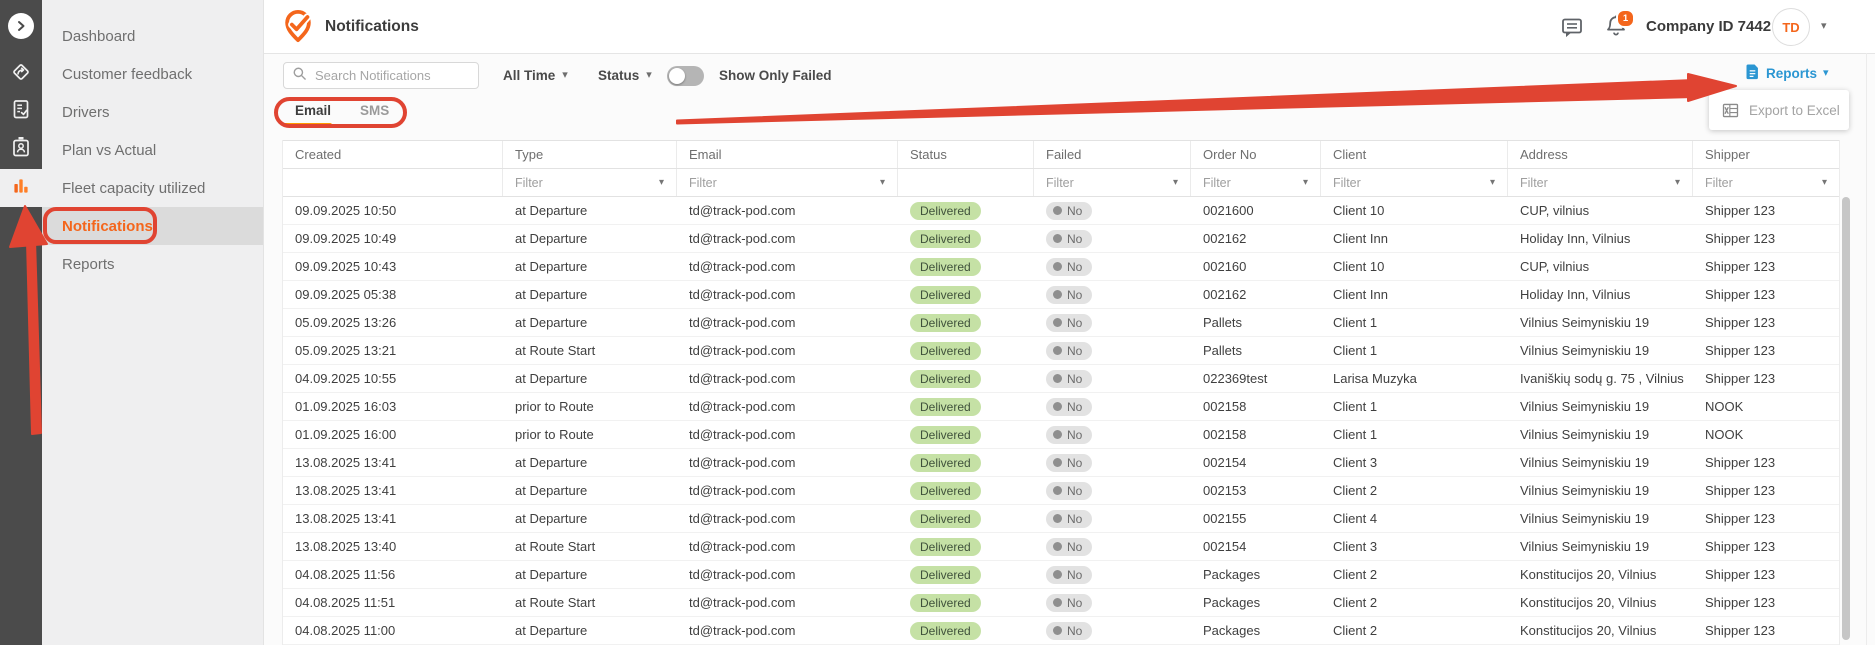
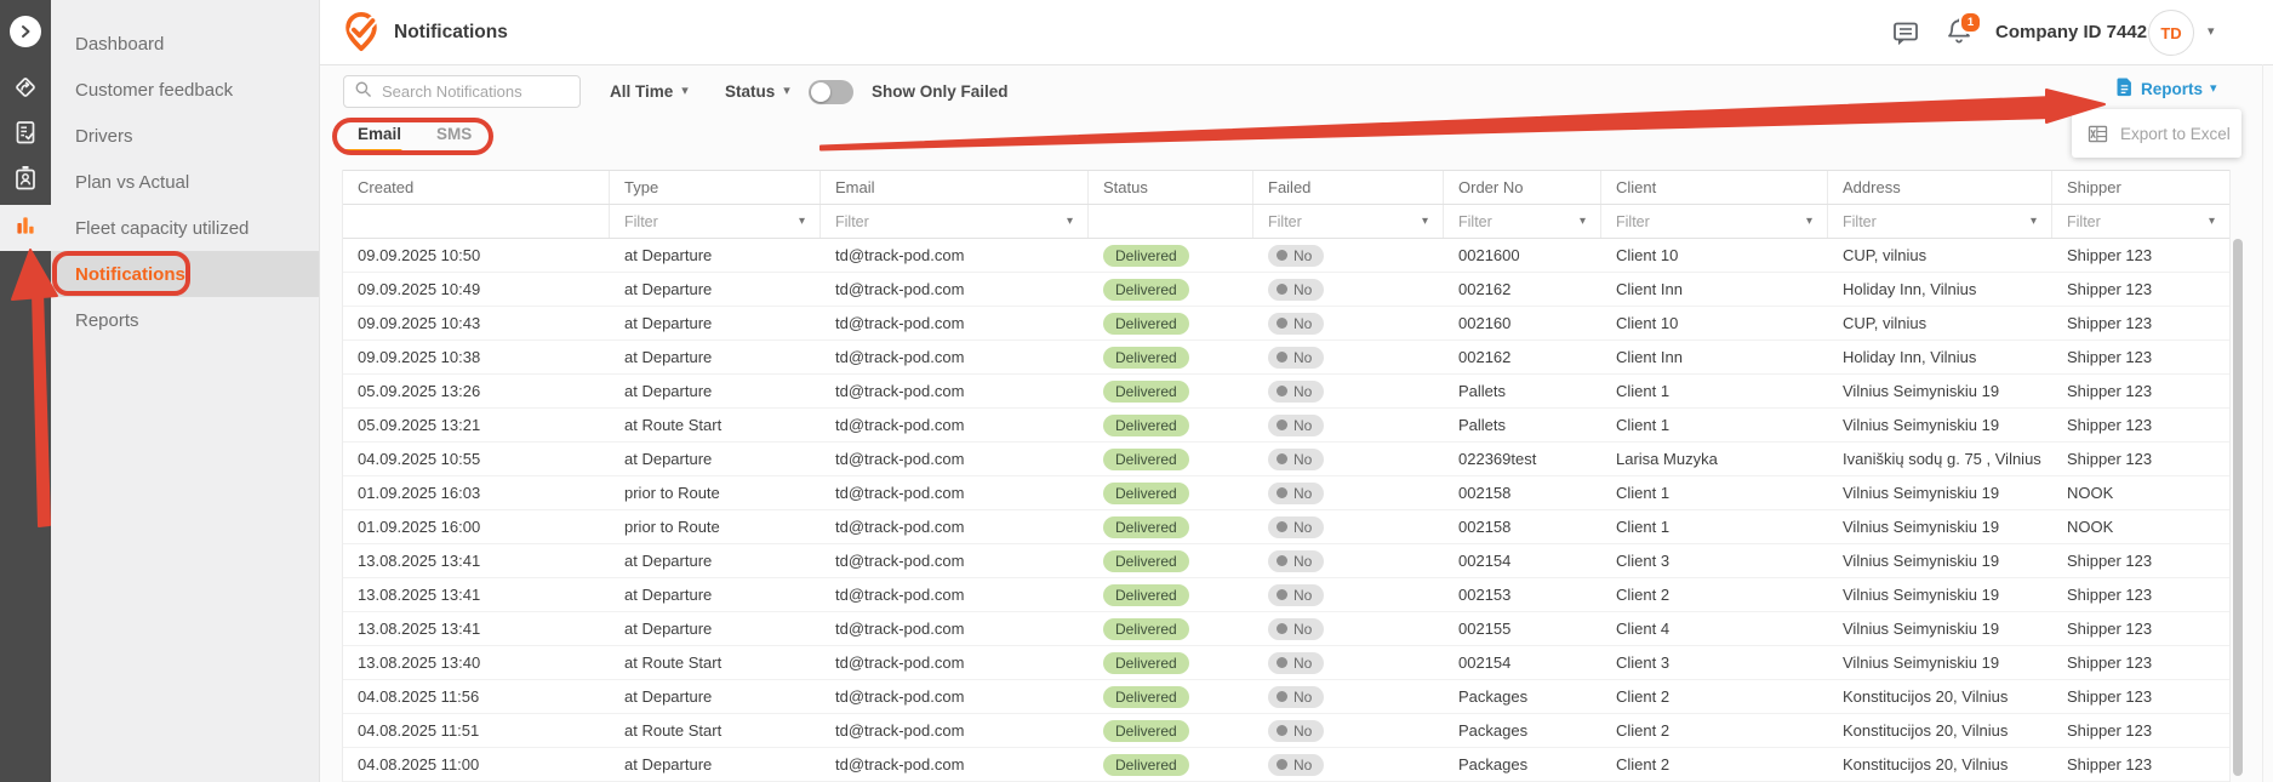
  Dashboard
  Customer feedback
  Drivers
  Plan vs Actual
  Fleet capacity utilized
  Notifications
  Reports
  Notifications
  1
  Company ID 7442
  TD
  ▾
  Search Notifications
  All Time
  ▾
  Status
  ▾
  Show Only Failed
  Reports
  ▾
  Export to Excel
  Email
  SMS
  Created
  Type
  Email
  Status
  Failed
  Order No
  Client
  Address
  Shipper
  Filter
  ▾
  Filter
  ▾
  Filter
  ▾
  Filter
  ▾
  Filter
  ▾
  Filter
  ▾
  Filter
  ▾
  09.09.2025 10:50
  at Departure
  td@track-pod.com
  Delivered
  No
  0021600
  Client 10
  CUP, vilnius
  Shipper 123
  09.09.2025 10:49
  at Departure
  td@track-pod.com
  Delivered
  No
  002162
  Client Inn
  Holiday Inn, Vilnius
  Shipper 123
  09.09.2025 10:43
  at Departure
  td@track-pod.com
  Delivered
  No
  002160
  Client 10
  CUP, vilnius
  Shipper 123
- 09.09.2025 05:38
+ 09.09.2025 10:38
  at Departure
  td@track-pod.com
  Delivered
  No
  002162
  Client Inn
  Holiday Inn, Vilnius
  Shipper 123
  05.09.2025 13:26
  at Departure
  td@track-pod.com
  Delivered
  No
  Pallets
  Client 1
  Vilnius Seimyniskiu 19
  Shipper 123
  05.09.2025 13:21
  at Route Start
  td@track-pod.com
  Delivered
  No
  Pallets
  Client 1
  Vilnius Seimyniskiu 19
  Shipper 123
  04.09.2025 10:55
  at Departure
  td@track-pod.com
  Delivered
  No
  022369test
  Larisa Muzyka
  Ivaniškių sodų g. 75 , Vilnius
  Shipper 123
  01.09.2025 16:03
  prior to Route
  td@track-pod.com
  Delivered
  No
  002158
  Client 1
  Vilnius Seimyniskiu 19
  NOOK
  01.09.2025 16:00
  prior to Route
  td@track-pod.com
  Delivered
  No
  002158
  Client 1
  Vilnius Seimyniskiu 19
  NOOK
  13.08.2025 13:41
  at Departure
  td@track-pod.com
  Delivered
  No
  002154
  Client 3
  Vilnius Seimyniskiu 19
  Shipper 123
  13.08.2025 13:41
  at Departure
  td@track-pod.com
  Delivered
  No
  002153
  Client 2
  Vilnius Seimyniskiu 19
  Shipper 123
  13.08.2025 13:41
  at Departure
  td@track-pod.com
  Delivered
  No
  002155
  Client 4
  Vilnius Seimyniskiu 19
  Shipper 123
  13.08.2025 13:40
  at Route Start
  td@track-pod.com
  Delivered
  No
  002154
  Client 3
  Vilnius Seimyniskiu 19
  Shipper 123
  04.08.2025 11:56
  at Departure
  td@track-pod.com
  Delivered
  No
  Packages
  Client 2
  Konstitucijos 20, Vilnius
  Shipper 123
  04.08.2025 11:51
  at Route Start
  td@track-pod.com
  Delivered
  No
  Packages
  Client 2
  Konstitucijos 20, Vilnius
  Shipper 123
  04.08.2025 11:00
  at Departure
  td@track-pod.com
  Delivered
  No
  Packages
  Client 2
  Konstitucijos 20, Vilnius
  Shipper 123
